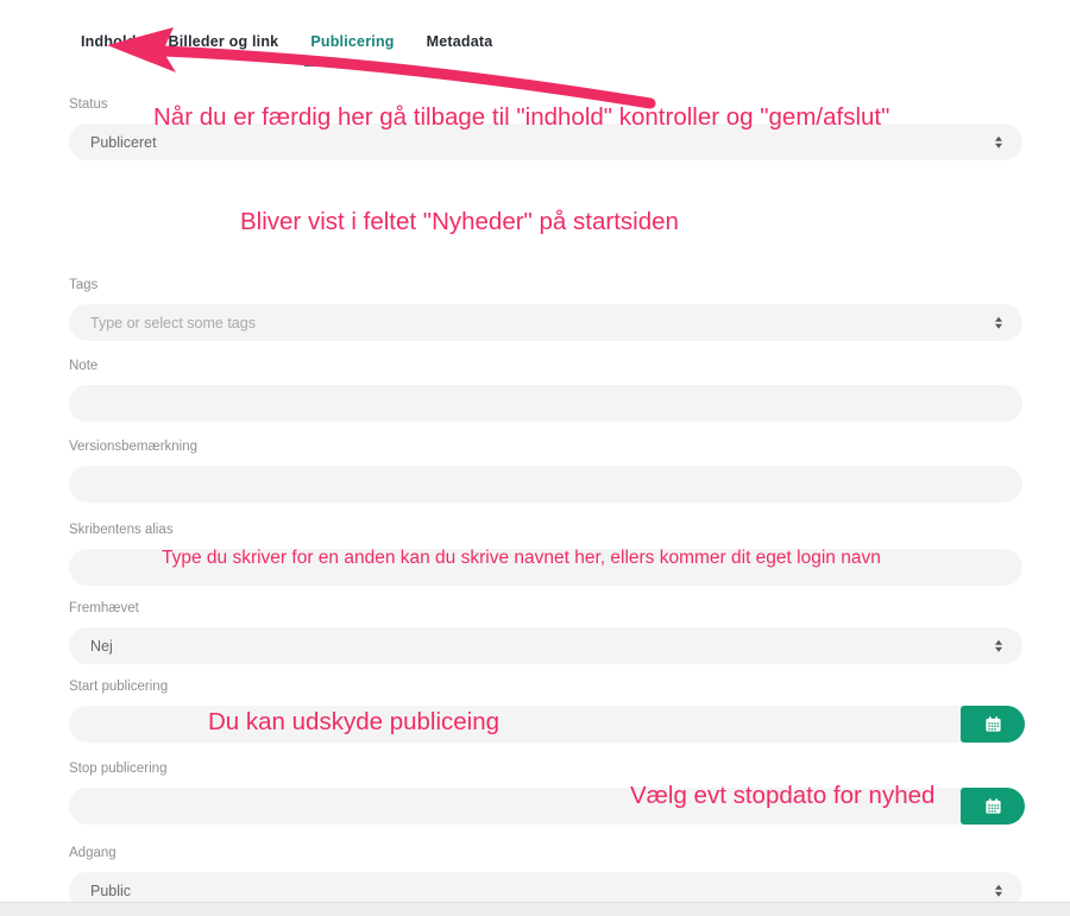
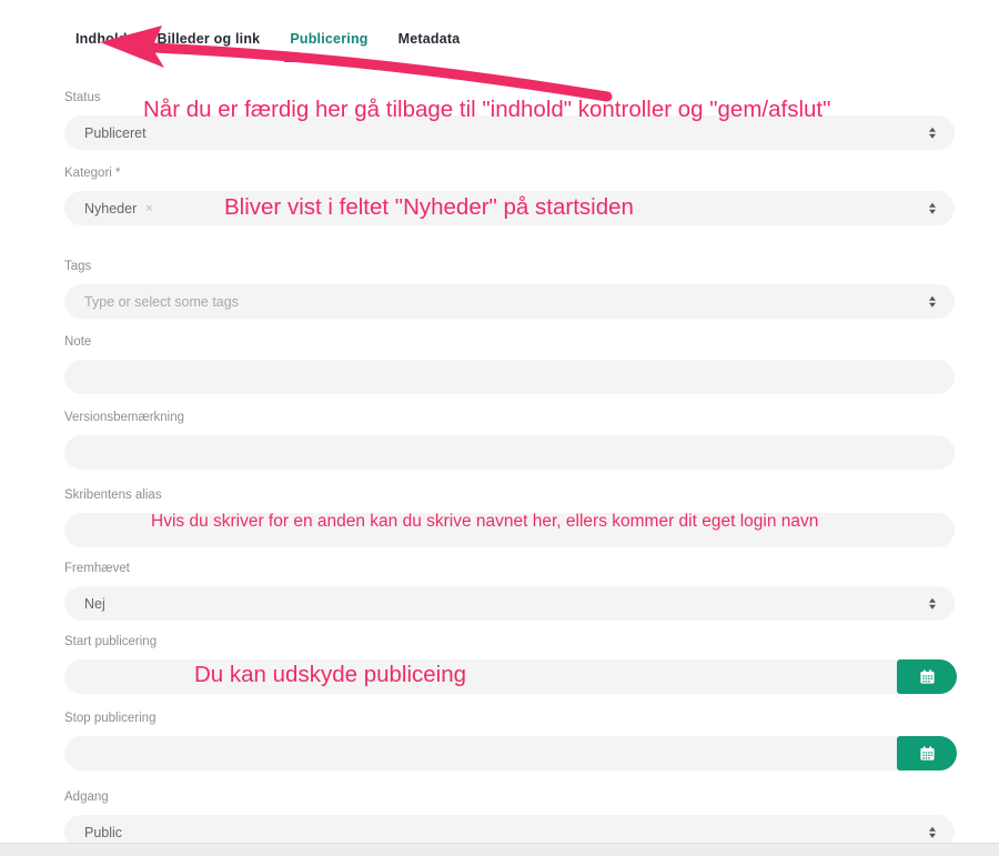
  Indho
  Billeder og link
  Publicering
  Metadata
  Status
  Publiceret
+ Kategori *
+ Nyheder
+ ×
  Tags
  Type or select some tags
  Note
  Versionsbemærkning
  Skribentens alias
  Fremhævet
  Nej
  Start publicering
  Stop publicering
  Adgang
  Public
  Når du er færdig her gå tilbage til "indhold" kontroller og "gem/afslut"
  Bliver vist i feltet "Nyheder" på startsiden
- Type du skriver for en anden kan du skrive navnet her, ellers kommer dit eget login navn
+ Hvis du skriver for en anden kan du skrive navnet her, ellers kommer dit eget login navn
  Du kan udskyde publiceing
- Vælg evt stopdato for nyhed
